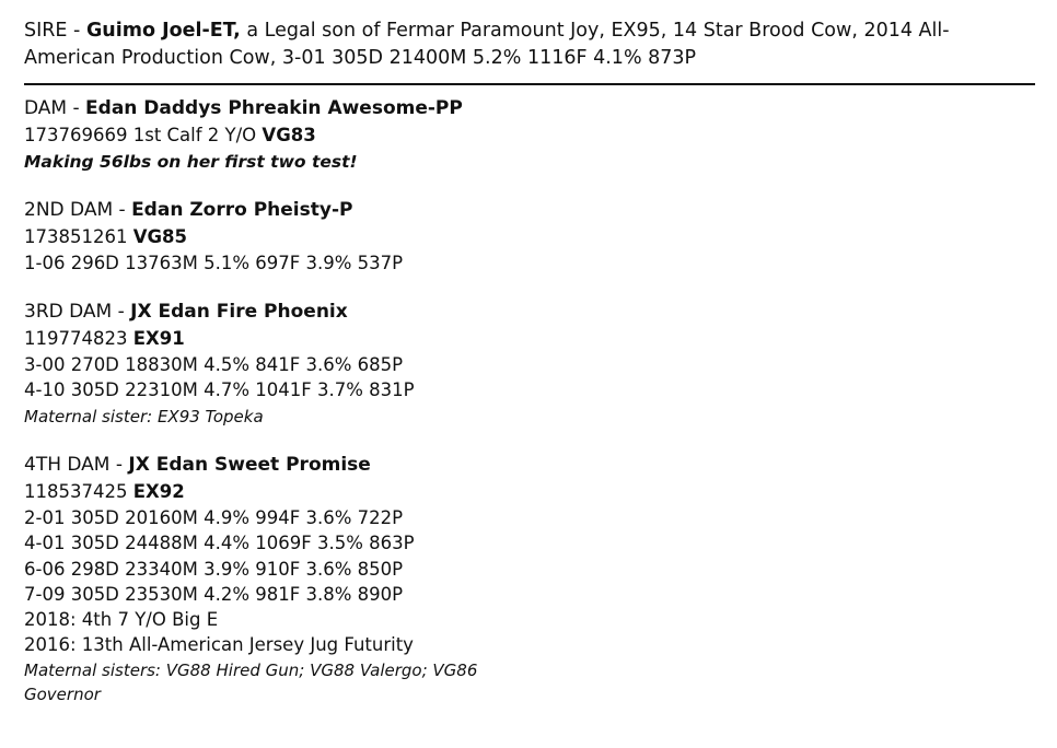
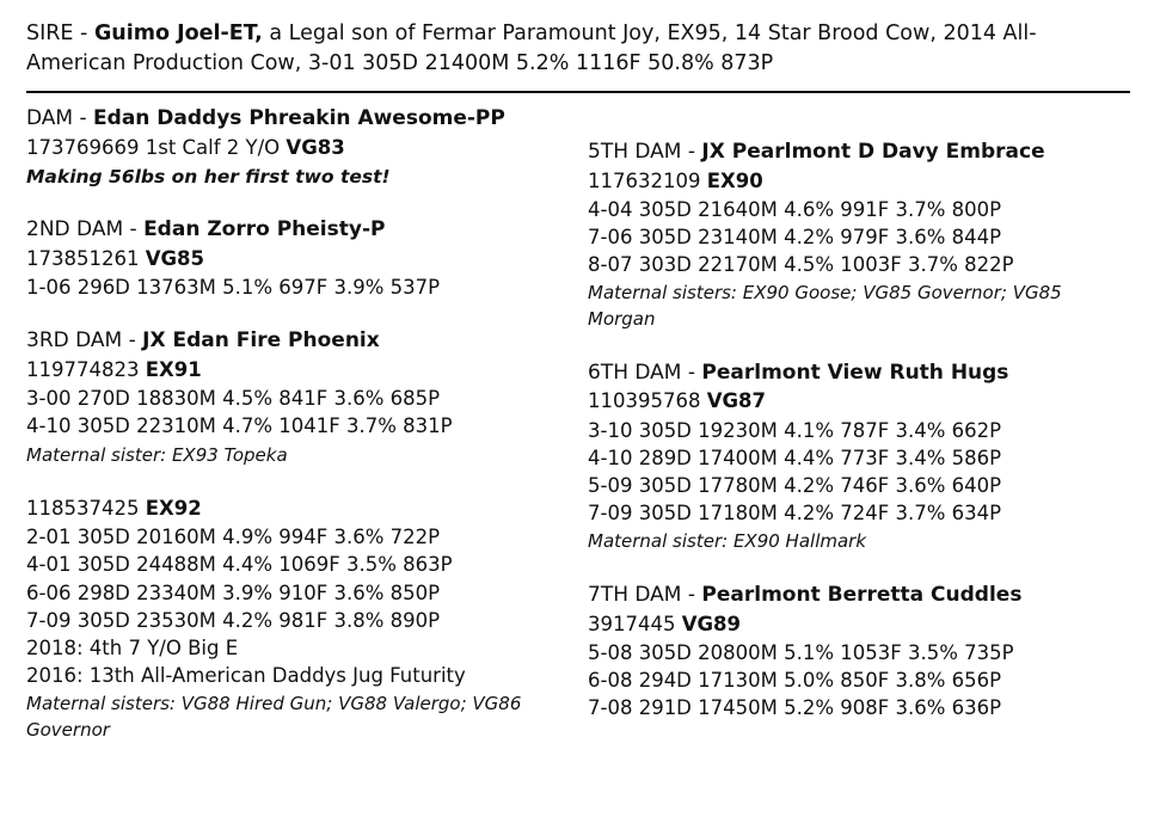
- SIRE - Guimo Joel-ET, a Legal son of Fermar Paramount Joy, EX95, 14 Star Brood Cow, 2014 All-American Production Cow, 3-01 305D 21400M 5.2% 1116F 4.1% 873P
+ SIRE - Guimo Joel-ET, a Legal son of Fermar Paramount Joy, EX95, 14 Star Brood Cow, 2014 All-American Production Cow, 3-01 305D 21400M 5.2% 1116F 50.8% 873P
  DAM - Edan Daddys Phreakin Awesome-PP
  173769669 1st Calf 2 Y/O VG83
  Making 56lbs on her first two test!
  2ND DAM - Edan Zorro Pheisty-P
  173851261 VG85
  1-06 296D 13763M 5.1% 697F 3.9% 537P
  3RD DAM - JX Edan Fire Phoenix
  119774823 EX91
  3-00 270D 18830M 4.5% 841F 3.6% 685P
  4-10 305D 22310M 4.7% 1041F 3.7% 831P
  Maternal sister: EX93 Topeka
- 4TH DAM - JX Edan Sweet Promise
  118537425 EX92
  2-01 305D 20160M 4.9% 994F 3.6% 722P
  4-01 305D 24488M 4.4% 1069F 3.5% 863P
  6-06 298D 23340M 3.9% 910F 3.6% 850P
  7-09 305D 23530M 4.2% 981F 3.8% 890P
  2018: 4th 7 Y/O Big E
- 2016: 13th All-American Jersey Jug Futurity
+ 2016: 13th All-American Daddys Jug Futurity
  Maternal sisters: VG88 Hired Gun; VG88 Valergo; VG86 Governor
+ 5TH DAM - JX Pearlmont D Davy Embrace
+ 117632109 EX90
+ 4-04 305D 21640M 4.6% 991F 3.7% 800P
+ 7-06 305D 23140M 4.2% 979F 3.6% 844P
+ 8-07 303D 22170M 4.5% 1003F 3.7% 822P
+ Maternal sisters: EX90 Goose; VG85 Governor; VG85 Morgan
+ 6TH DAM - Pearlmont View Ruth Hugs
+ 110395768 VG87
+ 3-10 305D 19230M 4.1% 787F 3.4% 662P
+ 4-10 289D 17400M 4.4% 773F 3.4% 586P
+ 5-09 305D 17780M 4.2% 746F 3.6% 640P
+ 7-09 305D 17180M 4.2% 724F 3.7% 634P
+ Maternal sister: EX90 Hallmark
+ 7TH DAM - Pearlmont Berretta Cuddles
+ 3917445 VG89
+ 5-08 305D 20800M 5.1% 1053F 3.5% 735P
+ 6-08 294D 17130M 5.0% 850F 3.8% 656P
+ 7-08 291D 17450M 5.2% 908F 3.6% 636P
